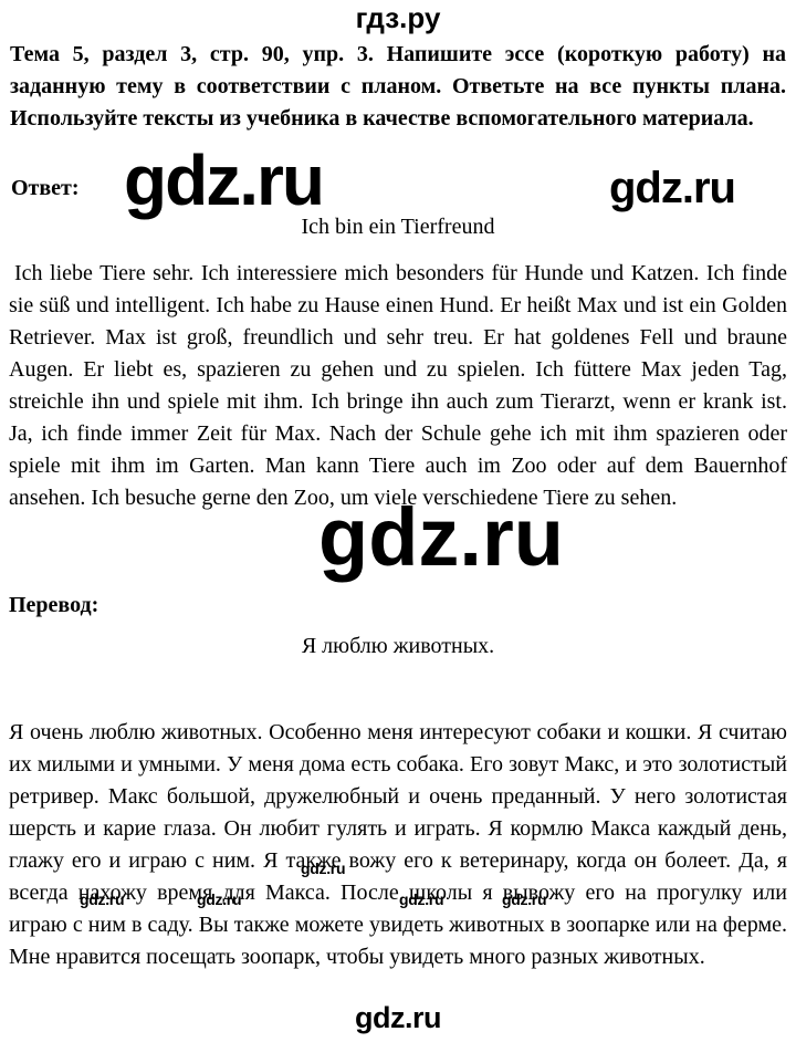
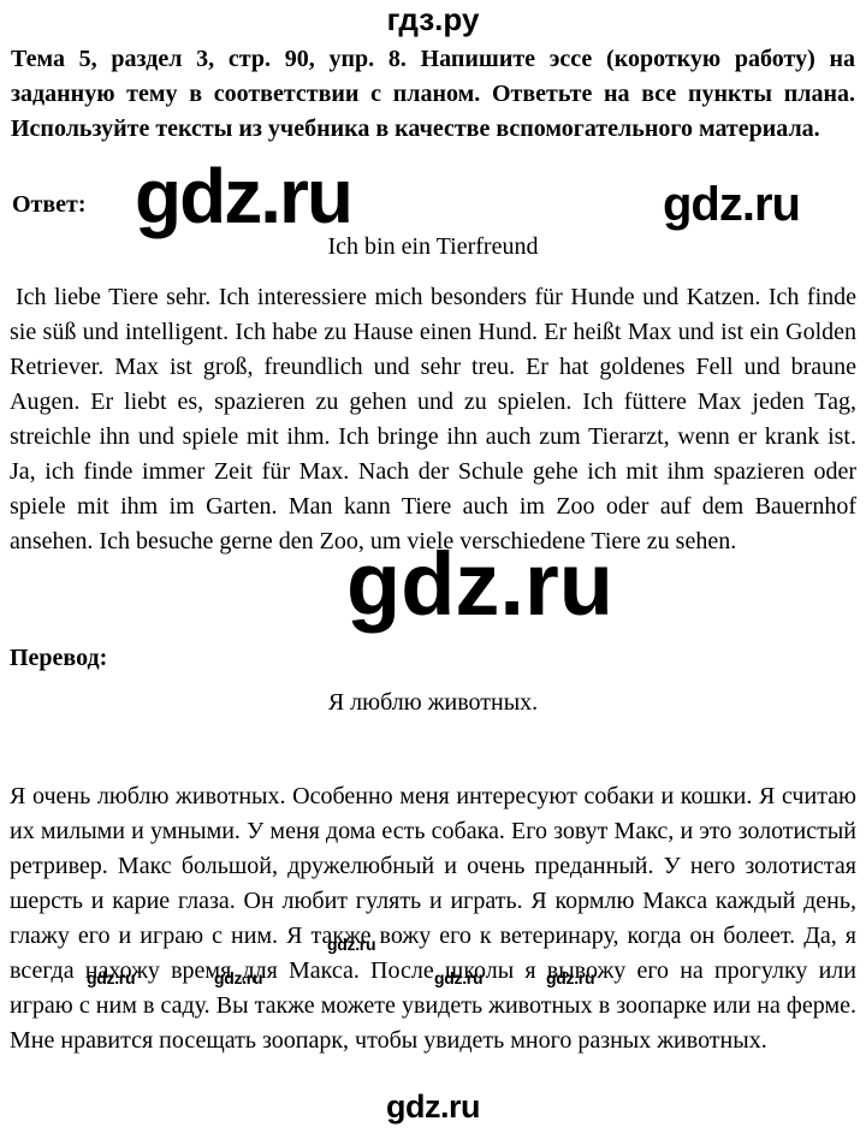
  гдз.ру
- Тема 5, раздел 3, стр. 90, упр. 3. Напишите эссе (короткую работу) на заданную тему в соответствии с планом. Ответьте на все пункты плана. Используйте тексты из учебника в качестве вспомогательного материала.
+ Тема 5, раздел 3, стр. 90, упр. 8. Напишите эссе (короткую работу) на заданную тему в соответствии с планом. Ответьте на все пункты плана. Используйте тексты из учебника в качестве вспомогательного материала.
  Ответ:
  Ich bin ein Tierfreund
  Ich liebe Tiere sehr. Ich interessiere mich besonders für Hunde und Katzen. Ich finde sie süß und intelligent. Ich habe zu Hause einen Hund. Er heißt Max und ist ein Golden Retriever. Max ist groß, freundlich und sehr treu. Er hat goldenes Fell und braune Augen. Er liebt es, spazieren zu gehen und zu spielen. Ich füttere Max jeden Tag, streichle ihn und spiele mit ihm. Ich bringe ihn auch zum Tierarzt, wenn er krank ist. Ja, ich finde immer Zeit für Max. Nach der Schule gehe ich mit ihm spazieren oder spiele mit ihm im Garten. Man kann Tiere auch im Zoo oder auf dem Bauernhof ansehen. Ich besuche gerne den Zoo, um viele verschiedene Tiere zu sehen.
  Перевод:
  Я люблю животных.
  Я очень люблю животных. Особенно меня интересуют собаки и кошки. Я считаю их милыми и умными. У меня дома есть собака. Его зовут Макс, и это золотистый ретривер. Макс большой, дружелюбный и очень преданный. У него золотистая шерсть и карие глаза. Он любит гулять и играть. Я кормлю Макса каждый день, глажу его и играю с ним. Я также вожу его к ветеринару, когда он болеет. Да, я всегда нахожу время для Макса. После школы я вывожу его на прогулку или играю с ним в саду. Вы также можете увидеть животных в зоопарке или на ферме. Мне нравится посещать зоопарк, чтобы увидеть много разных животных.
  gdz.ru
  gdz.ru
  gdz.ru
  gdz.ru
  gdz.ru
  gdz.ru
  gdz.ru
  gdz.ru
  gdz.ru
